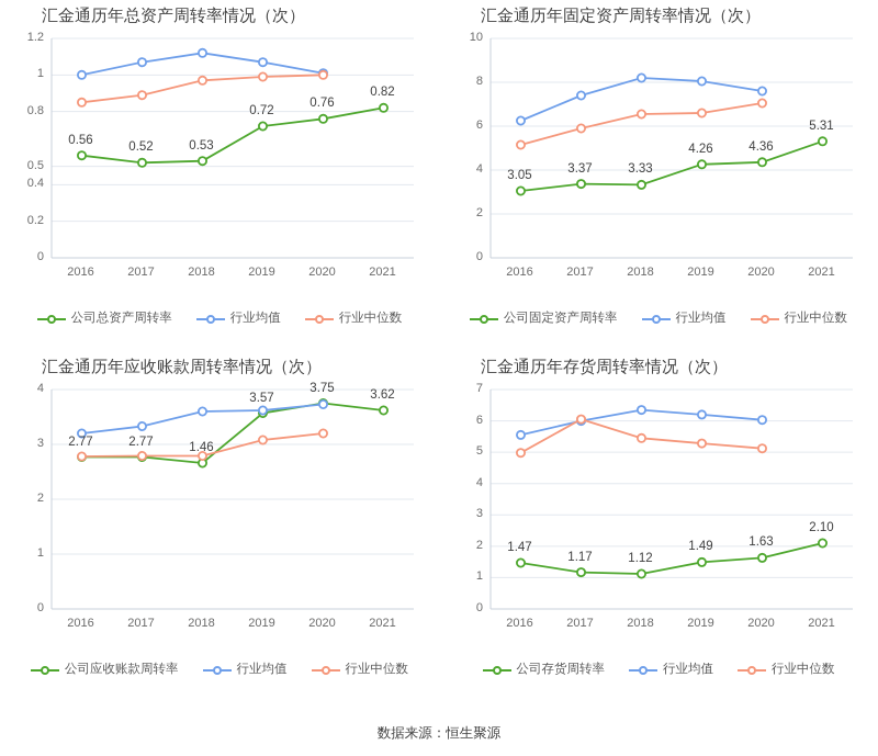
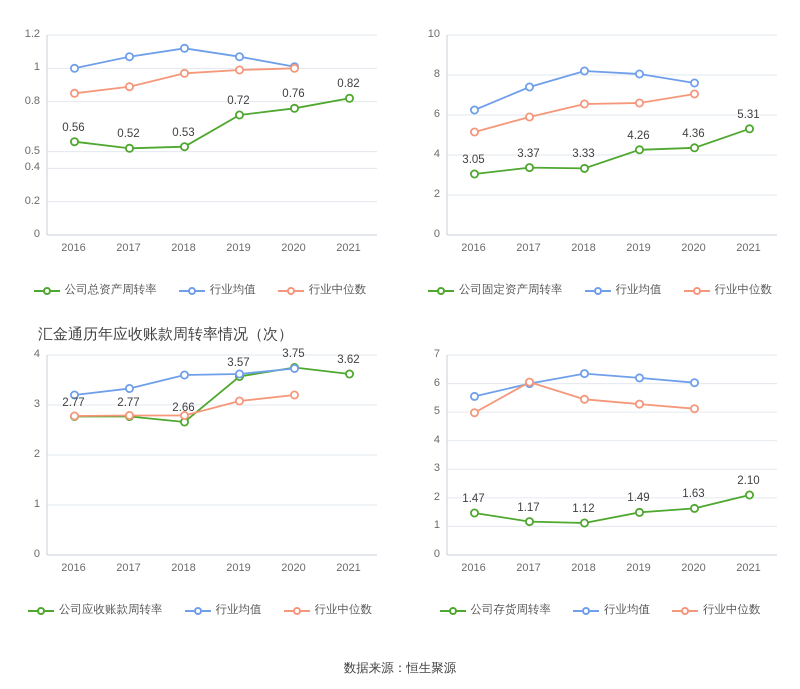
- 汇金通历年总资产周转率情况（次）
  0
  0.2
  0.4
  0.5
  0.8
  1
  1.2
  2016
  2017
  2018
  2019
  2020
  2021
  0.56
  0.52
  0.53
  0.72
  0.76
  0.82
  公司总资产周转率
  行业均值
  行业中位数
- 汇金通历年固定资产周转率情况（次）
  0
  2
  4
  6
  8
  10
  2016
  2017
  2018
  2019
  2020
  2021
  3.05
  3.37
  3.33
  4.26
  4.36
  5.31
  公司固定资产周转率
  行业均值
  行业中位数
  汇金通历年应收账款周转率情况（次）
  0
  1
  2
  3
  4
  2016
  2017
  2018
  2019
  2020
  2021
  2.77
  2.77
- 1.46
+ 2.66
  3.57
  3.75
  3.62
  公司应收账款周转率
  行业均值
  行业中位数
- 汇金通历年存货周转率情况（次）
  0
  1
  2
  3
  4
  5
  6
  7
  2016
  2017
  2018
  2019
  2020
  2021
  1.47
  1.17
  1.12
  1.49
  1.63
  2.10
  公司存货周转率
  行业均值
  行业中位数
  数据来源：恒生聚源
